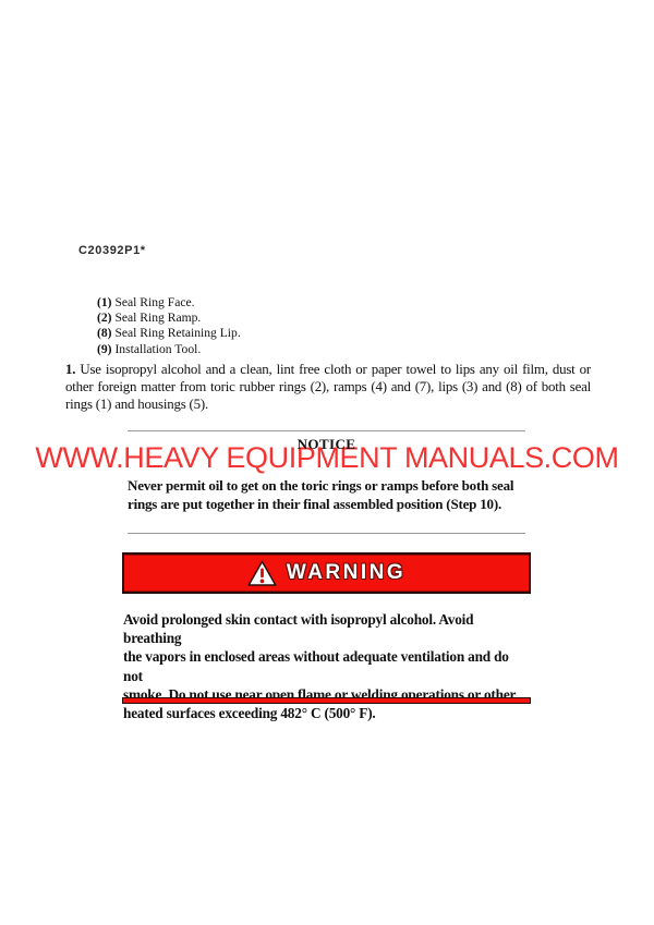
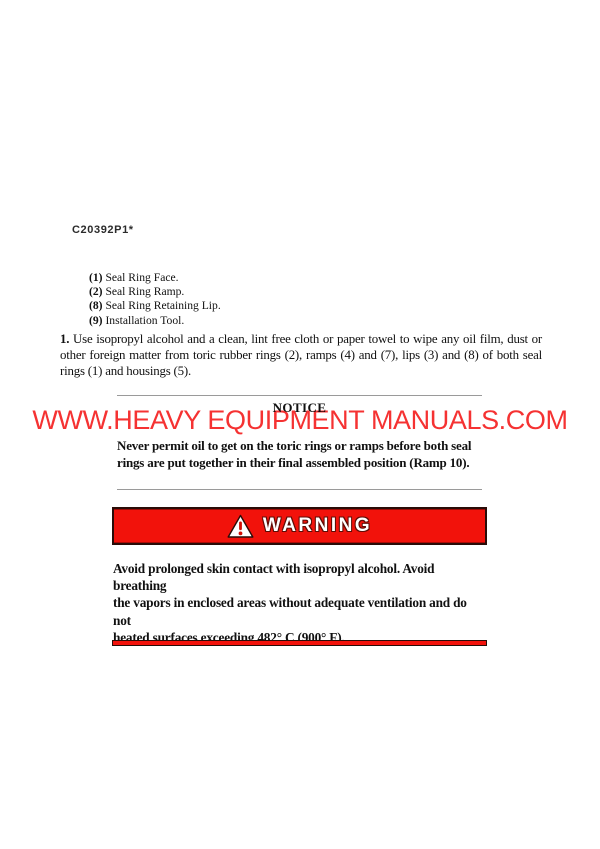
  C20392P1*
  (1) Seal Ring Face.
  (2) Seal Ring Ramp.
  (8) Seal Ring Retaining Lip.
  (9) Installation Tool.
- 1. Use isopropyl alcohol and a clean, lint free cloth or paper towel to lips any oil film, dust or other foreign matter from toric rubber rings (2), ramps (4) and (7), lips (3) and (8) of both seal rings (1) and housings (5).
+ 1. Use isopropyl alcohol and a clean, lint free cloth or paper towel to wipe any oil film, dust or other foreign matter from toric rubber rings (2), ramps (4) and (7), lips (3) and (8) of both seal rings (1) and housings (5).
  NOTICE
  Never permit oil to get on the toric rings or ramps before both seal
- rings are put together in their final assembled position (Step 10).
+ rings are put together in their final assembled position (Ramp 10).
  WWW.HEAVY EQUIPMENT MANUALS.COM
  WARNING
  Avoid prolonged skin contact with isopropyl alcohol. Avoid breathing
  the vapors in enclosed areas without adequate ventilation and do not
- smoke. Do not use near open flame or welding operations or other
- heated surfaces exceeding 482° C (500° F).
+ heated surfaces exceeding 482° C (900° F).
